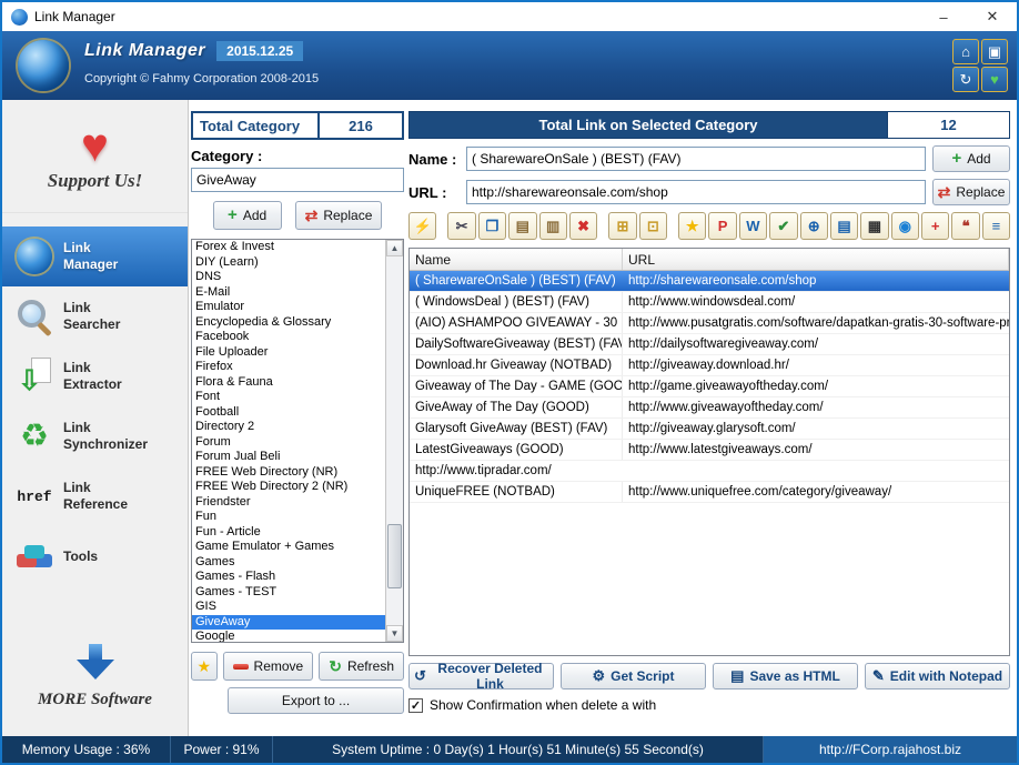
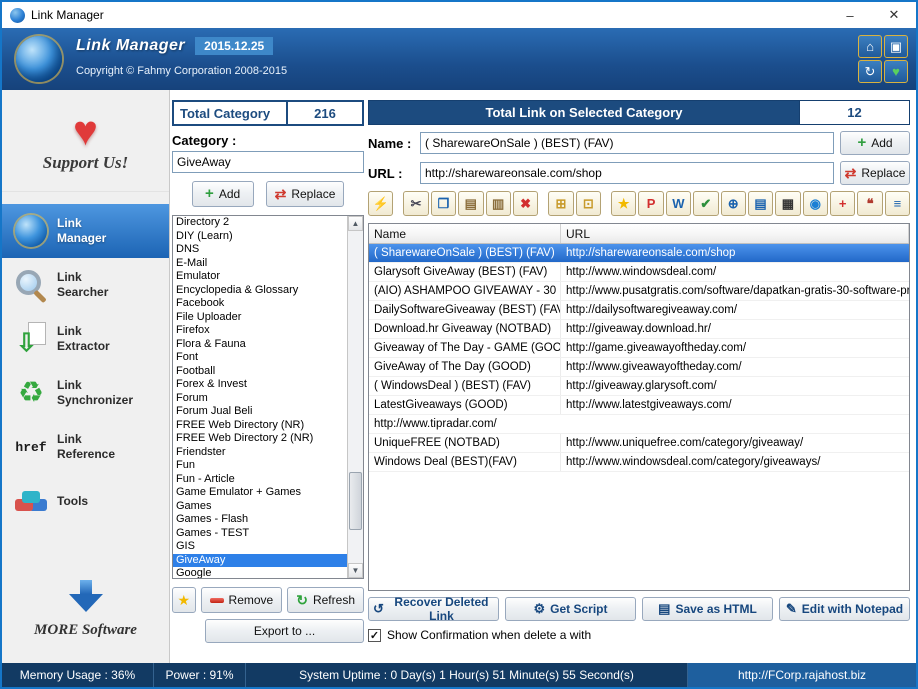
  Link Manager
  –
  ✕
  Link Manager
  2015.12.25
  Copyright © Fahmy Corporation 2008-2015
  ⌂
  ▣
  ↻
  ♥
  Support Us!
  Link Manager
  Link Searcher
  Link Extractor
  Link Synchronizer
  Link Reference
  Tools
  MORE Software
  Total Category
  216
  Category :
  GiveAway
  Add
  Replace
- Forex & Invest
+ Directory 2
  DIY (Learn)
  DNS
  E-Mail
  Emulator
  Encyclopedia & Glossary
  Facebook
  File Uploader
  Firefox
  Flora & Fauna
  Font
  Football
- Directory 2
+ Forex & Invest
  Forum
  Forum Jual Beli
  FREE Web Directory (NR)
  FREE Web Directory 2 (NR)
  Friendster
  Fun
  Fun - Article
  Game Emulator + Games
  Games
  Games - Flash
  Games - TEST
  GIS
  GiveAway
  Google
  Remove
  Refresh
  Export to ...
  Total Link on Selected Category
  12
  Name :
  ( SharewareOnSale ) (BEST) (FAV)
  Add
  URL :
  http://sharewareonsale.com/shop
  Replace
  ⚡
  ✂
  ❐
  ▤
  ▥
  ✖
  ⊞
  ⊡
  ★
  P
  W
  ✔
  ⊕
  ▤
  ▦
  ◉
  +
  ❝
  ≡
  Name
  URL
  ( SharewareOnSale ) (BEST) (FAV)
  http://sharewareonsale.com/shop
- ( WindowsDeal ) (BEST) (FAV)
+ Glarysoft GiveAway (BEST) (FAV)
  http://www.windowsdeal.com/
  (AIO) ASHAMPOO GIVEAWAY - 30
  http://www.pusatgratis.com/software/dapatkan-gratis-30-software-pr
  DailySoftwareGiveaway (BEST) (FAV
  http://dailysoftwaregiveaway.com/
  Download.hr Giveaway (NOTBAD)
  http://giveaway.download.hr/
  Giveaway of The Day - GAME (GOO
  http://game.giveawayoftheday.com/
  GiveAway of The Day (GOOD)
  http://www.giveawayoftheday.com/
- Glarysoft GiveAway (BEST) (FAV)
+ ( WindowsDeal ) (BEST) (FAV)
  http://giveaway.glarysoft.com/
  LatestGiveaways (GOOD)
  http://www.latestgiveaways.com/
  http://www.tipradar.com/
  UniqueFREE (NOTBAD)
  http://www.uniquefree.com/category/giveaway/
+ Windows Deal (BEST)(FAV)
+ http://www.windowsdeal.com/category/giveaways/
  ↺
  Recover Deleted Link
  ⚙
  Get Script
  ▤
  Save as HTML
  ✎
  Edit with Notepad
  Show Confirmation when delete a with
  Memory Usage : 36%
  Power : 91%
  System Uptime : 0 Day(s) 1 Hour(s) 51 Minute(s) 55 Second(s)
  http://FCorp.rajahost.biz
